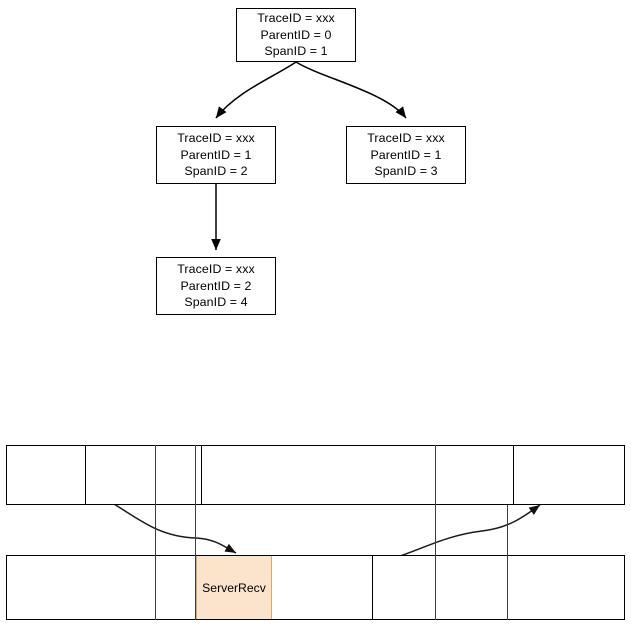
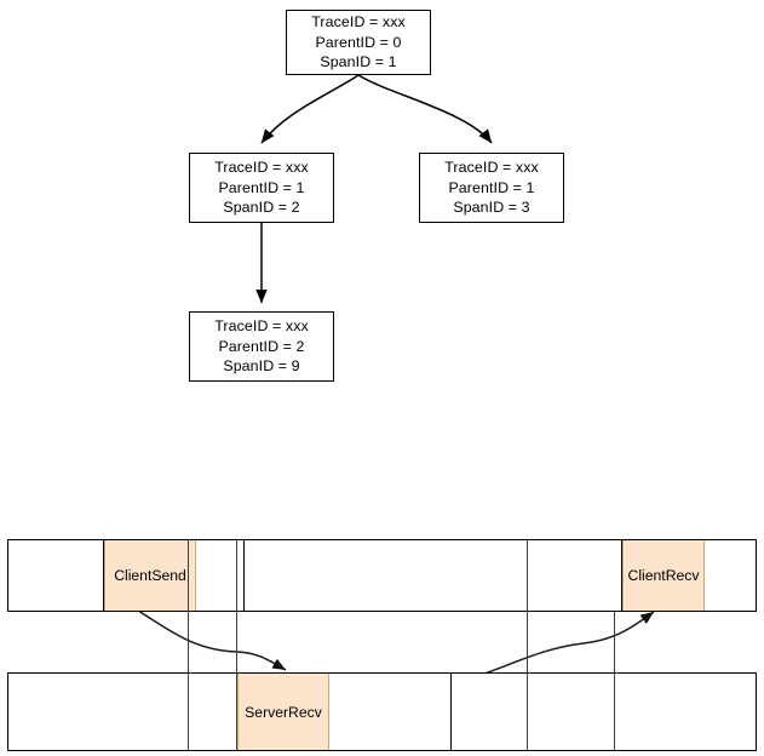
  TraceID = xxx
  ParentID = 0
  SpanID = 1
  TraceID = xxx
  ParentID = 1
  SpanID = 2
  TraceID = xxx
  ParentID = 1
  SpanID = 3
  TraceID = xxx
  ParentID = 2
- SpanID = 4
+ SpanID = 9
+ ClientSend
+ ClientRecv
  ServerRecv
